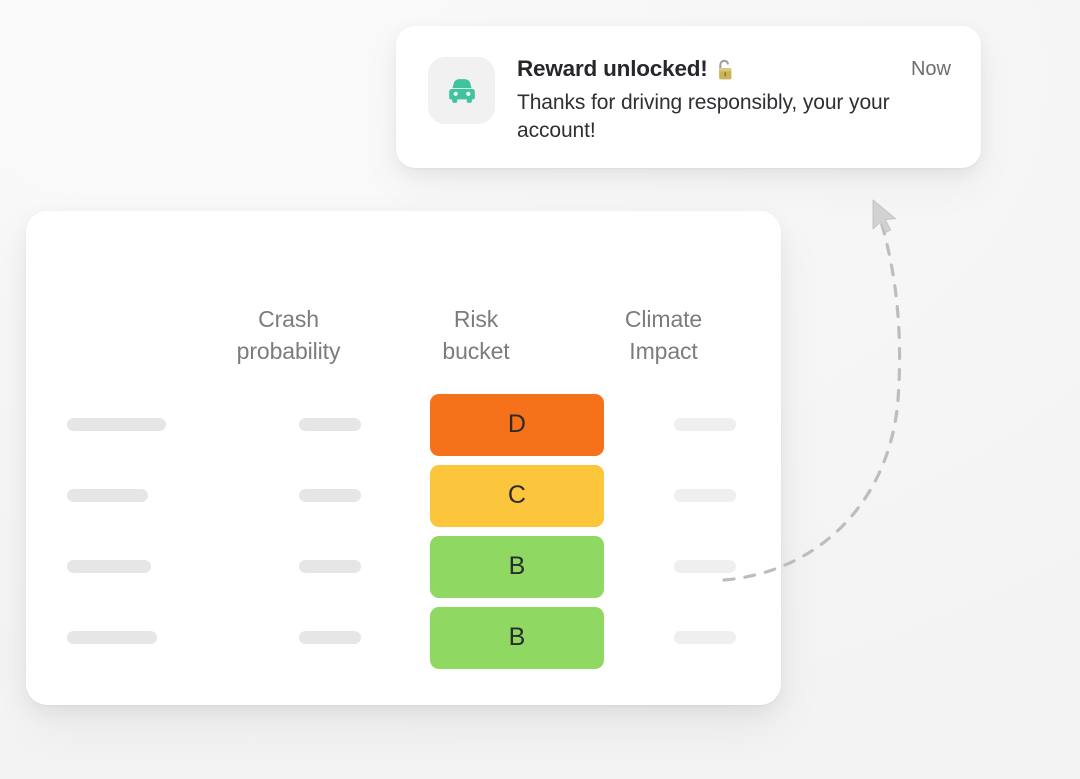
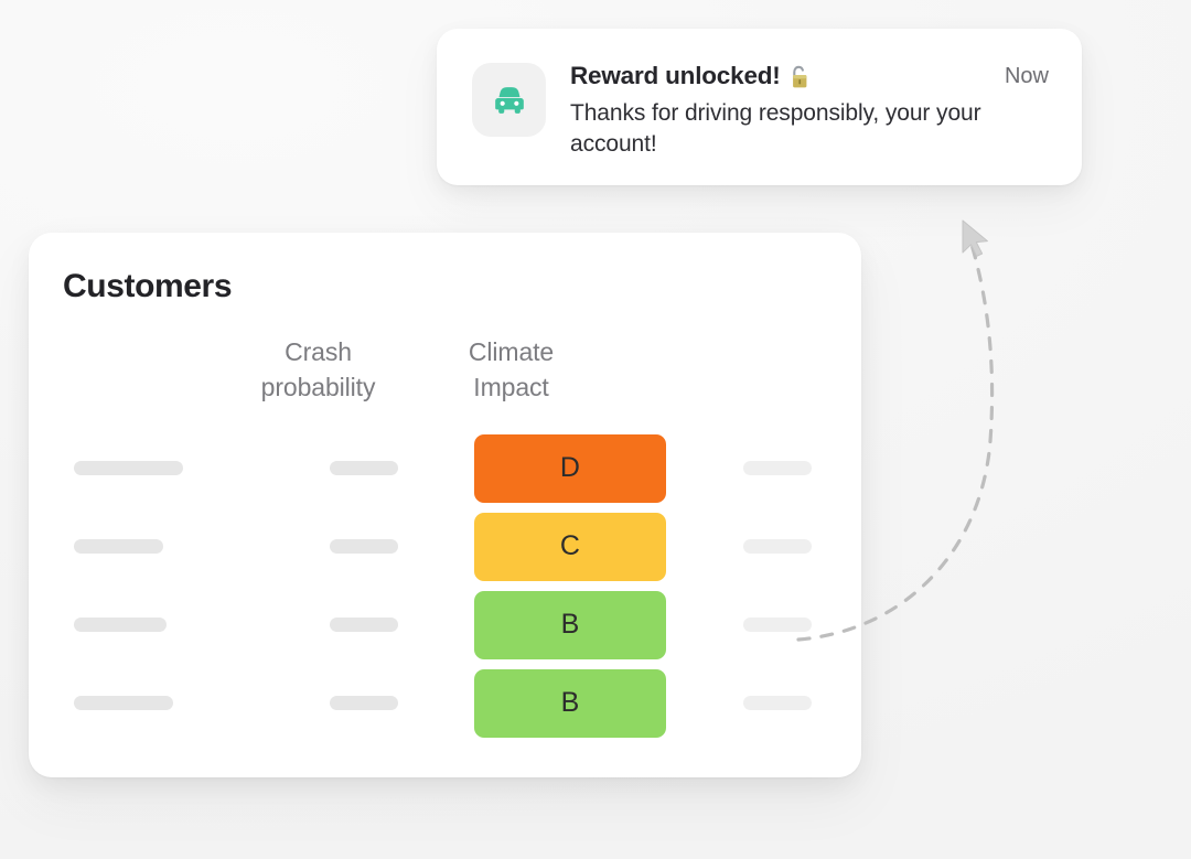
  Reward unlocked!
  Now
  Thanks for driving responsibly, your your account!
+ Customers
  Crash
  probability
- Risk
- bucket
  Climate
  Impact
  D
  C
  B
  B
